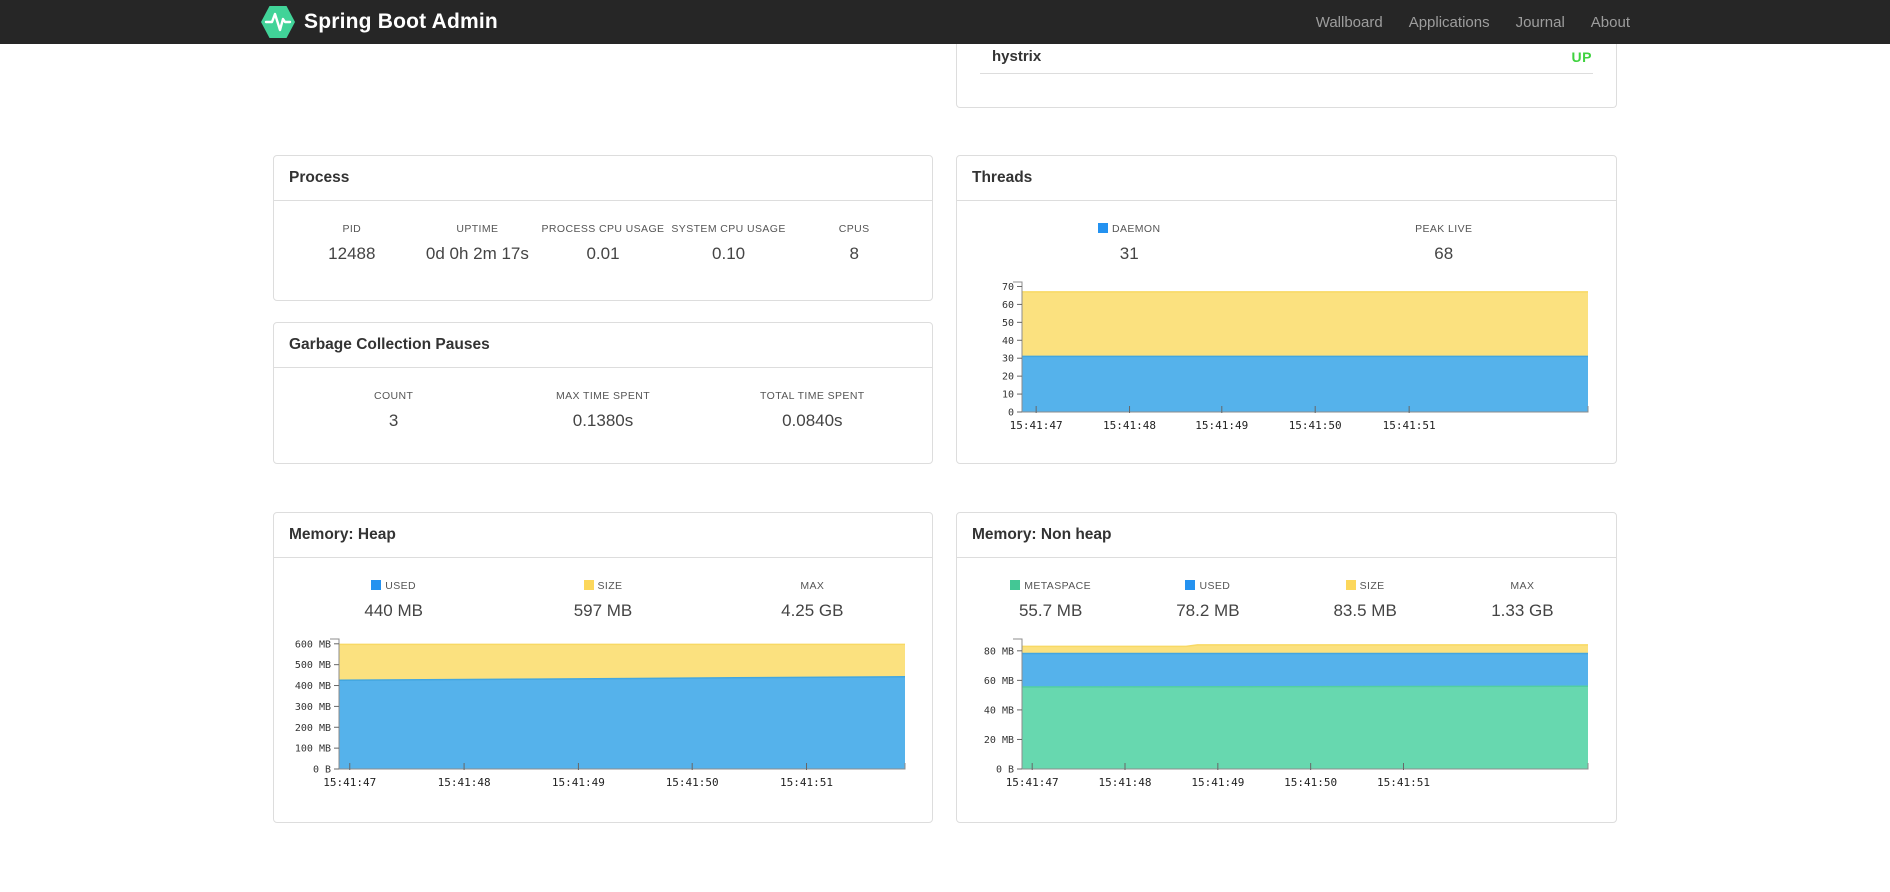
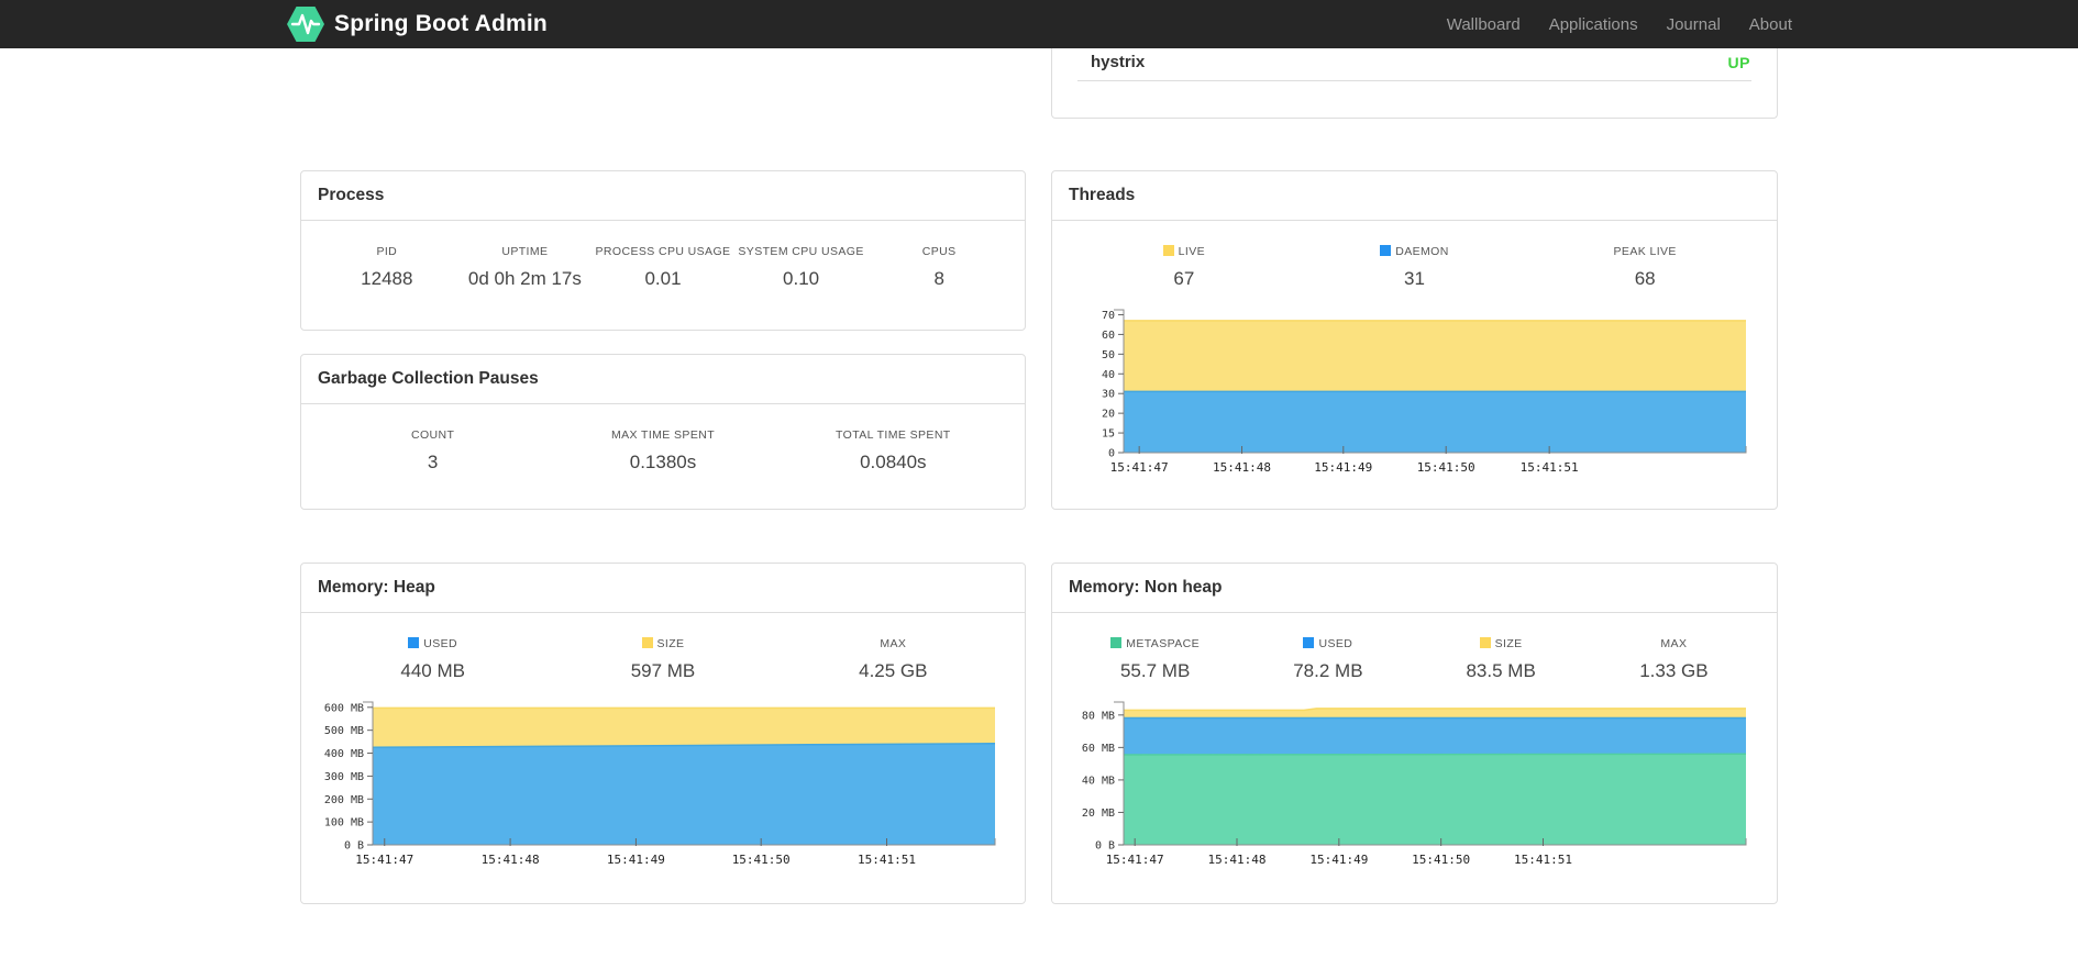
  Spring Boot Admin
  Wallboard
  Applications
  Journal
  About
  hystrix
  UP
  Process
  PID
  12488
  UPTIME
  0d 0h 2m 17s
  PROCESS CPU USAGE
  0.01
  SYSTEM CPU USAGE
  0.10
  CPUS
  8
  Garbage Collection Pauses
  COUNT
  3
  MAX TIME SPENT
  0.1380s
  TOTAL TIME SPENT
  0.0840s
  Threads
+ LIVE
+ 67
  DAEMON
  31
  PEAK LIVE
  68
  0
- 10
+ 15
  20
  30
  40
  50
  60
  70
  15:41:47
  15:41:48
  15:41:49
  15:41:50
  15:41:51
  Memory: Heap
  USED
  440 MB
  SIZE
  597 MB
  MAX
  4.25 GB
  0 B
  100 MB
  200 MB
  300 MB
  400 MB
  500 MB
  600 MB
  15:41:47
  15:41:48
  15:41:49
  15:41:50
  15:41:51
  Memory: Non heap
  METASPACE
  55.7 MB
  USED
  78.2 MB
  SIZE
  83.5 MB
  MAX
  1.33 GB
  0 B
  20 MB
  40 MB
  60 MB
  80 MB
  15:41:47
  15:41:48
  15:41:49
  15:41:50
  15:41:51
